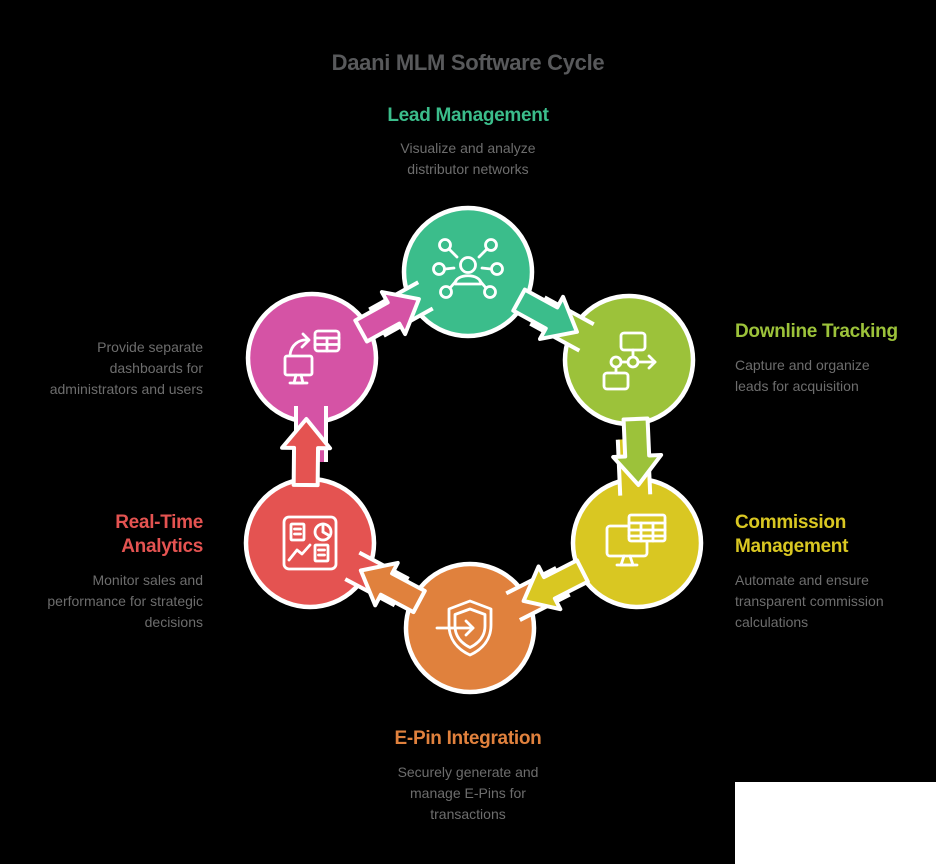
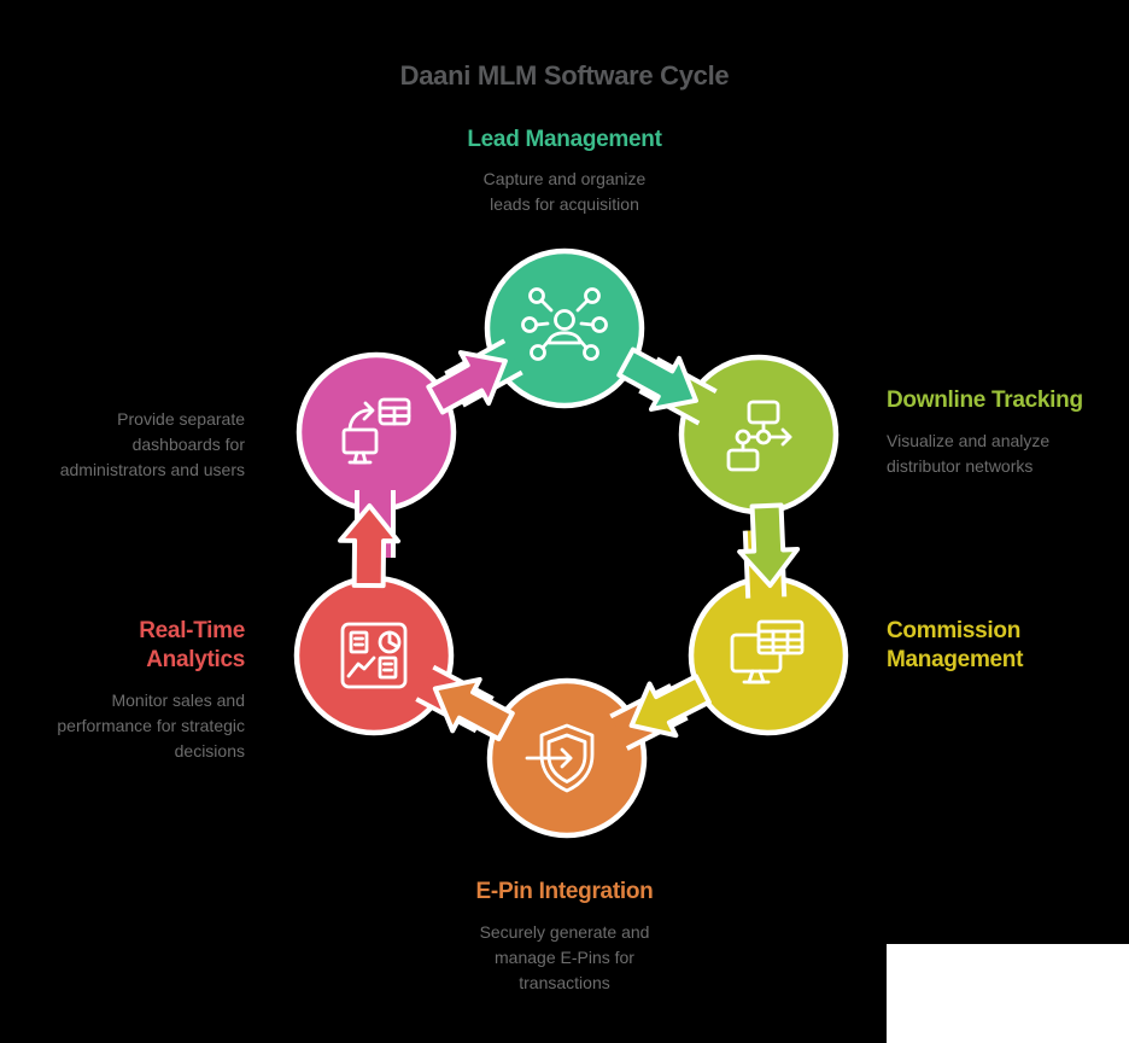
  Daani MLM Software Cycle
  Lead Management
- Visualize and analyze distributor networks
+ Capture and organize leads for acquisition
  Downline Tracking
- Capture and organize leads for acquisition
+ Visualize and analyze distributor networks
  Commission Management
- Automate and ensure transparent commission calculations
  E-Pin Integration
  Securely generate and manage E-Pins for transactions
  Real-Time Analytics
  Monitor sales and performance for strategic decisions
  Provide separate dashboards for administrators and users
